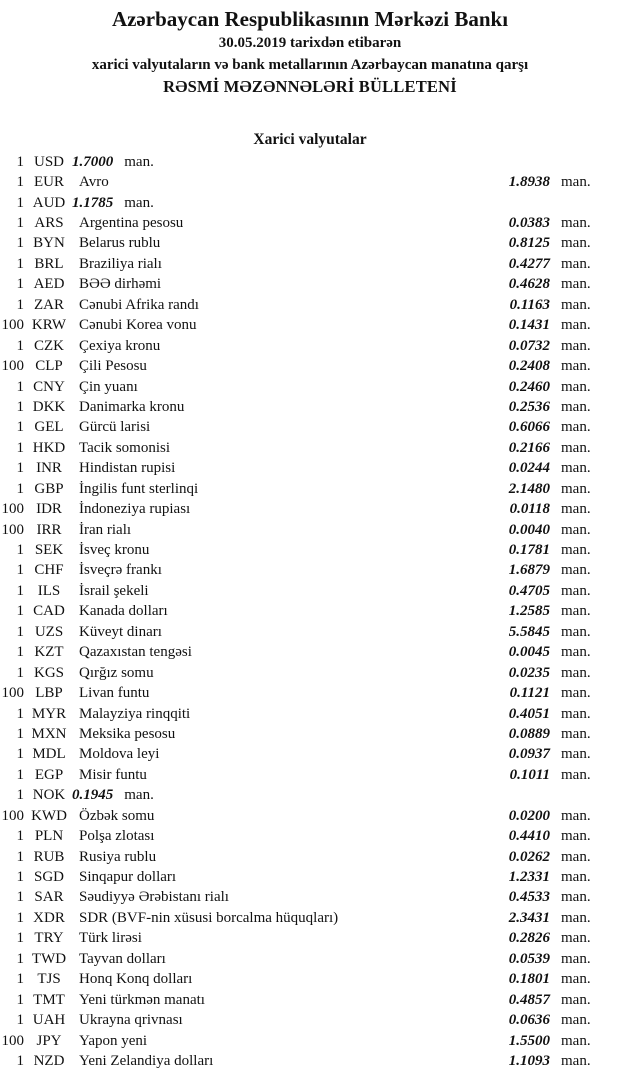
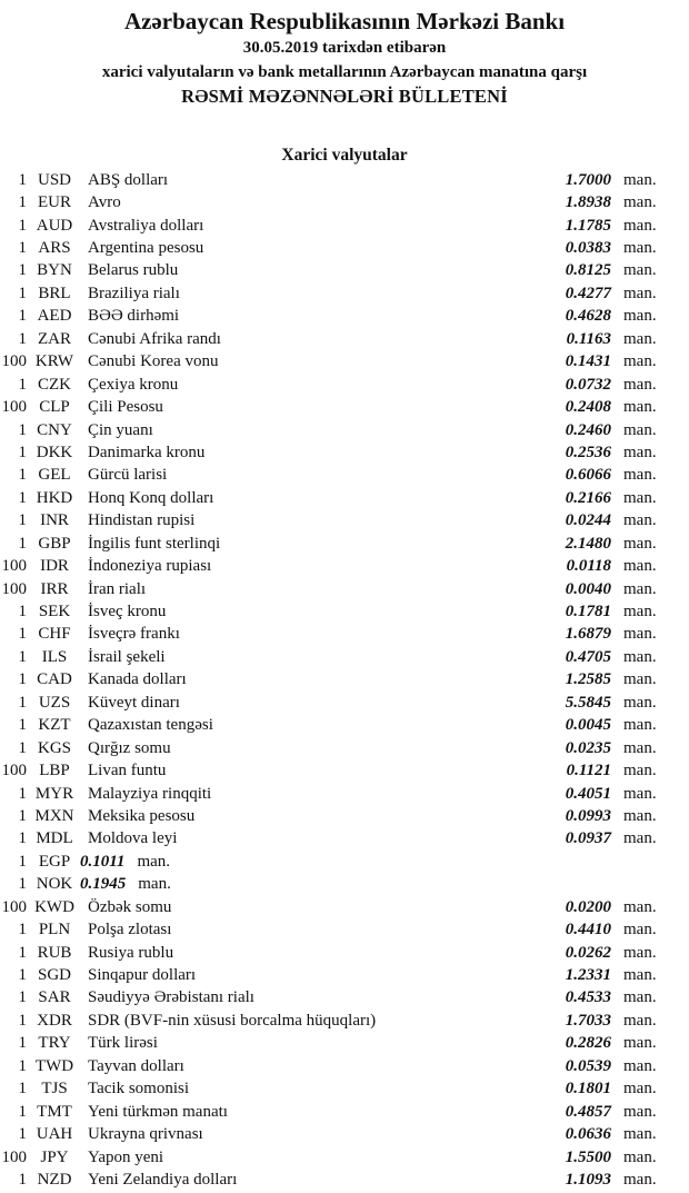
  Azərbaycan Respublikasının Mərkəzi Bankı
  30.05.2019 tarixdən etibarən
  xarici valyutaların və bank metallarının Azərbaycan manatına qarşı
  RƏSMİ MƏZƏNNƏLƏRİ BÜLLETENİ
  Xarici valyutalar
  1
  USD
+ ABŞ dolları
  1.7000
  man.
  1
  EUR
  Avro
  1.8938
  man.
  1
  AUD
+ Avstraliya dolları
  1.1785
  man.
  1
  ARS
  Argentina pesosu
  0.0383
  man.
  1
  BYN
  Belarus rublu
  0.8125
  man.
  1
  BRL
  Braziliya rialı
  0.4277
  man.
  1
  AED
  BƏƏ dirhəmi
  0.4628
  man.
  1
  ZAR
  Cənubi Afrika randı
  0.1163
  man.
  100
  KRW
  Cənubi Korea vonu
  0.1431
  man.
  1
  CZK
  Çexiya kronu
  0.0732
  man.
  100
  CLP
  Çili Pesosu
  0.2408
  man.
  1
  CNY
  Çin yuanı
  0.2460
  man.
  1
  DKK
  Danimarka kronu
  0.2536
  man.
  1
  GEL
  Gürcü larisi
  0.6066
  man.
  1
  HKD
- Tacik somonisi
+ Honq Konq dolları
  0.2166
  man.
  1
  INR
  Hindistan rupisi
  0.0244
  man.
  1
  GBP
  İngilis funt sterlinqi
  2.1480
  man.
  100
  IDR
  İndoneziya rupiası
  0.0118
  man.
  100
  IRR
  İran rialı
  0.0040
  man.
  1
  SEK
  İsveç kronu
  0.1781
  man.
  1
  CHF
  İsveçrə frankı
  1.6879
  man.
  1
  ILS
  İsrail şekeli
  0.4705
  man.
  1
  CAD
  Kanada dolları
  1.2585
  man.
  1
  UZS
  Küveyt dinarı
  5.5845
  man.
  1
  KZT
  Qazaxıstan tengəsi
  0.0045
  man.
  1
  KGS
  Qırğız somu
  0.0235
  man.
  100
  LBP
  Livan funtu
  0.1121
  man.
  1
  MYR
  Malayziya rinqqiti
  0.4051
  man.
  1
  MXN
  Meksika pesosu
- 0.0889
+ 0.0993
  man.
  1
  MDL
  Moldova leyi
  0.0937
  man.
  1
  EGP
- Misir funtu
  0.1011
  man.
  1
  NOK
  0.1945
  man.
  100
  KWD
  Özbək somu
  0.0200
  man.
  1
  PLN
  Polşa zlotası
  0.4410
  man.
  1
  RUB
  Rusiya rublu
  0.0262
  man.
  1
  SGD
  Sinqapur dolları
  1.2331
  man.
  1
  SAR
  Səudiyyə Ərəbistanı rialı
  0.4533
  man.
  1
  XDR
  SDR (BVF-nin xüsusi borcalma hüquqları)
- 2.3431
+ 1.7033
  man.
  1
  TRY
  Türk lirəsi
  0.2826
  man.
  1
  TWD
  Tayvan dolları
  0.0539
  man.
  1
  TJS
- Honq Konq dolları
+ Tacik somonisi
  0.1801
  man.
  1
  TMT
  Yeni türkmən manatı
  0.4857
  man.
  1
  UAH
  Ukrayna qrivnası
  0.0636
  man.
  100
  JPY
  Yapon yeni
  1.5500
  man.
  1
  NZD
  Yeni Zelandiya dolları
  1.1093
  man.
